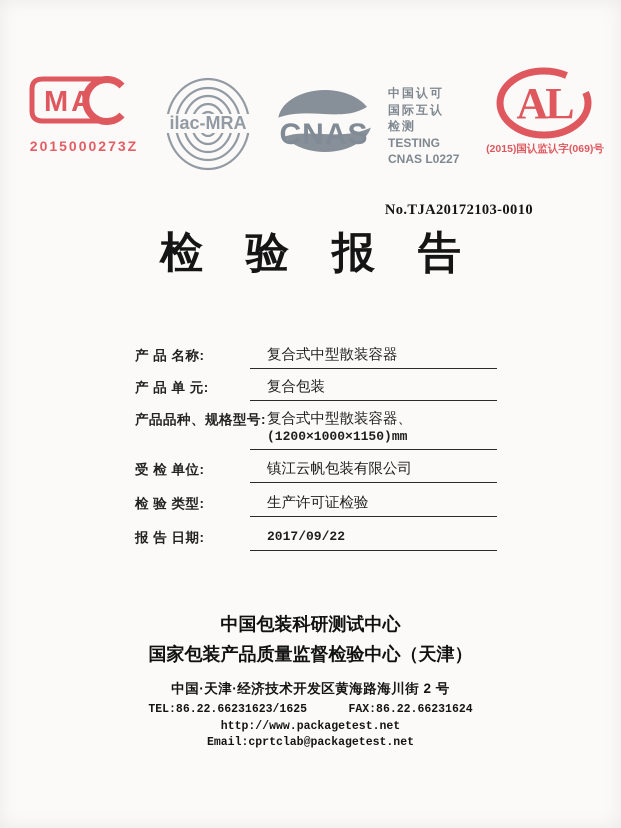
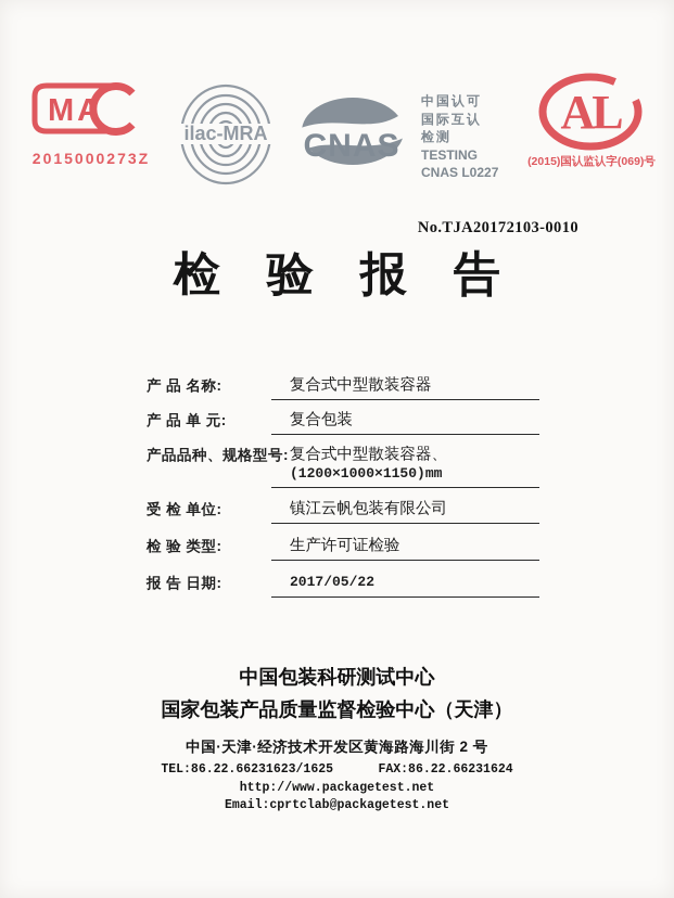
  MA
  2015000273Z
  ilac-MRA
  CNAS
  中国认可
  国际互认
  检测
  TESTING
  CNAS L0227
  AL
  (2015)国认监认字(069)号
  No.TJA20172103-0010
  检 验 报 告
  产 品 名称:
  复合式中型散装容器
  产 品 单 元:
  复合包装
  产品品种、规格型号:
  复合式中型散装容器、
  (1200×1000×1150)mm
  受 检 单位:
  镇江云帆包装有限公司
  检 验 类型:
  生产许可证检验
  报 告 日期:
- 2017/09/22
+ 2017/05/22
  中国包装科研测试中心
  国家包装产品质量监督检验中心（天津）
  中国·天津·经济技术开发区黄海路海川街 2 号
  TEL:86.22.66231623/1625 FAX:86.22.66231624
  http://www.packagetest.net
  Email:cprtclab@packagetest.net
